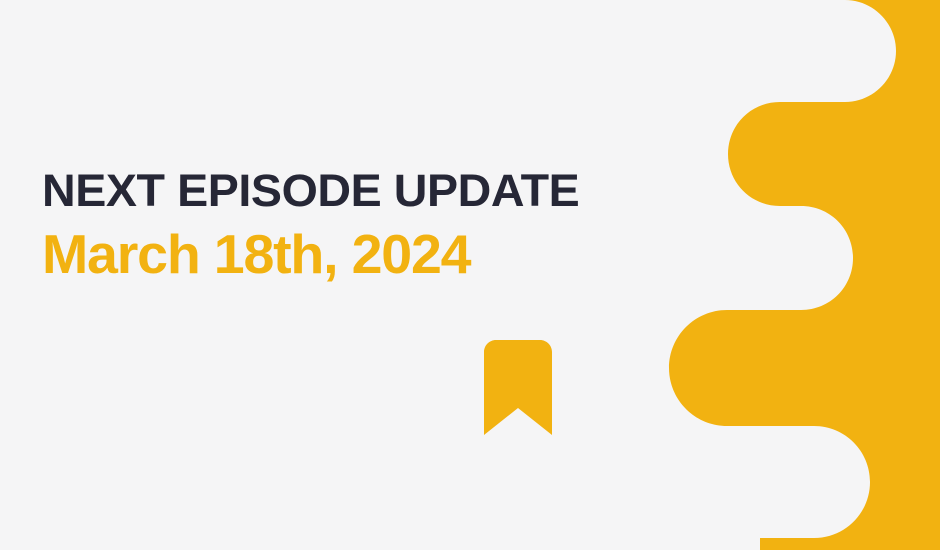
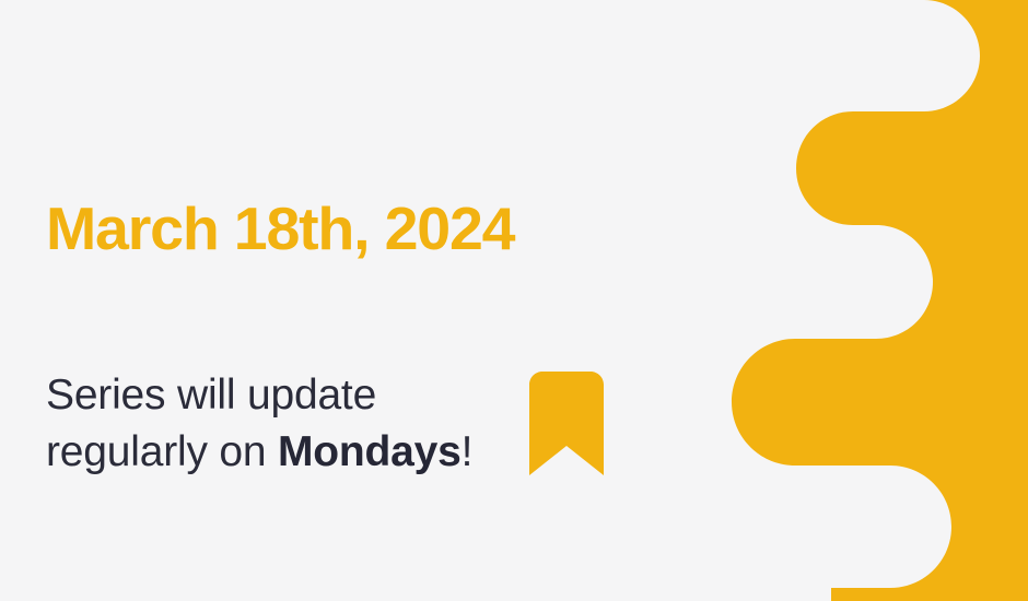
- NEXT EPISODE UPDATE
  March 18th, 2024
+ Series will update
+ regularly on Mondays!
